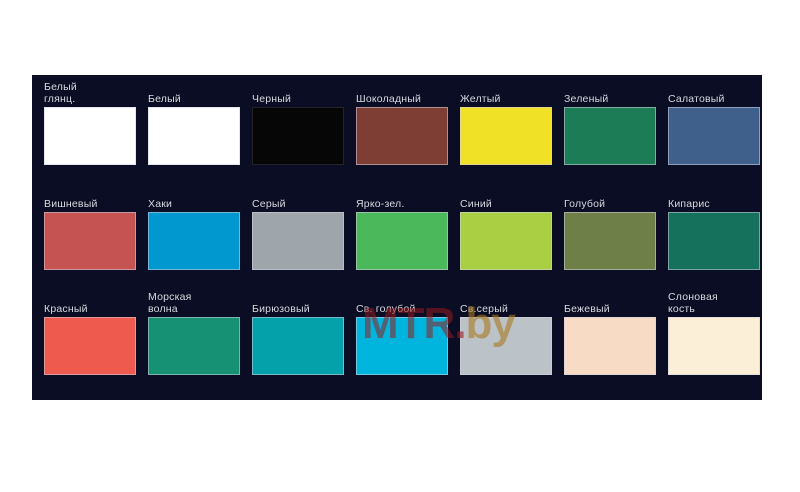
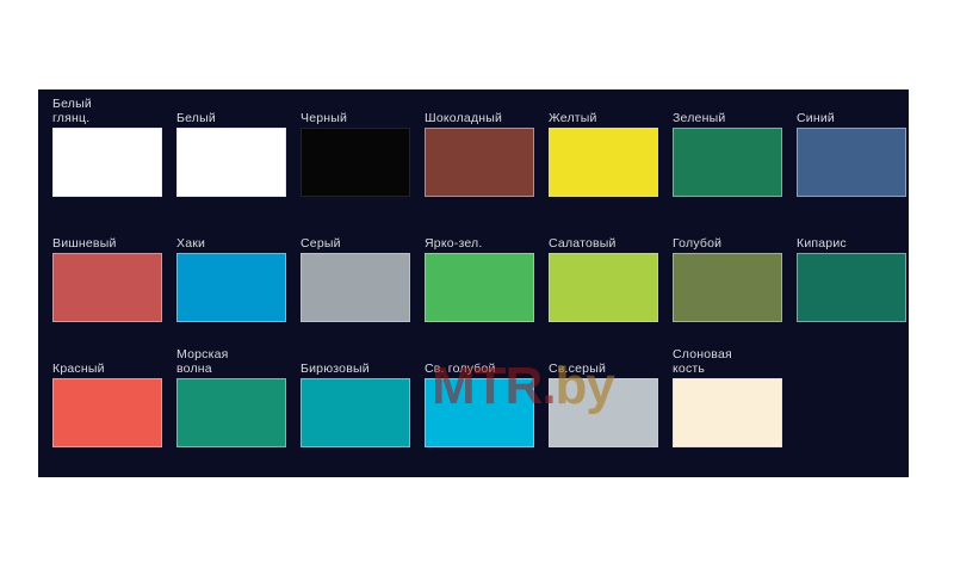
  Белый
  глянц.
  Белый
  Черный
  Шоколадный
  Желтый
  Зеленый
- Салатовый
+ Синий
  Вишневый
  Хаки
  Серый
  Ярко-зел.
- Синий
+ Салатовый
  Голубой
  Кипарис
  Красный
  Морская
  волна
  Бирюзовый
  Св. голубой
  Св.серый
- Бежевый
  Слоновая
  кость
  MTR.by
